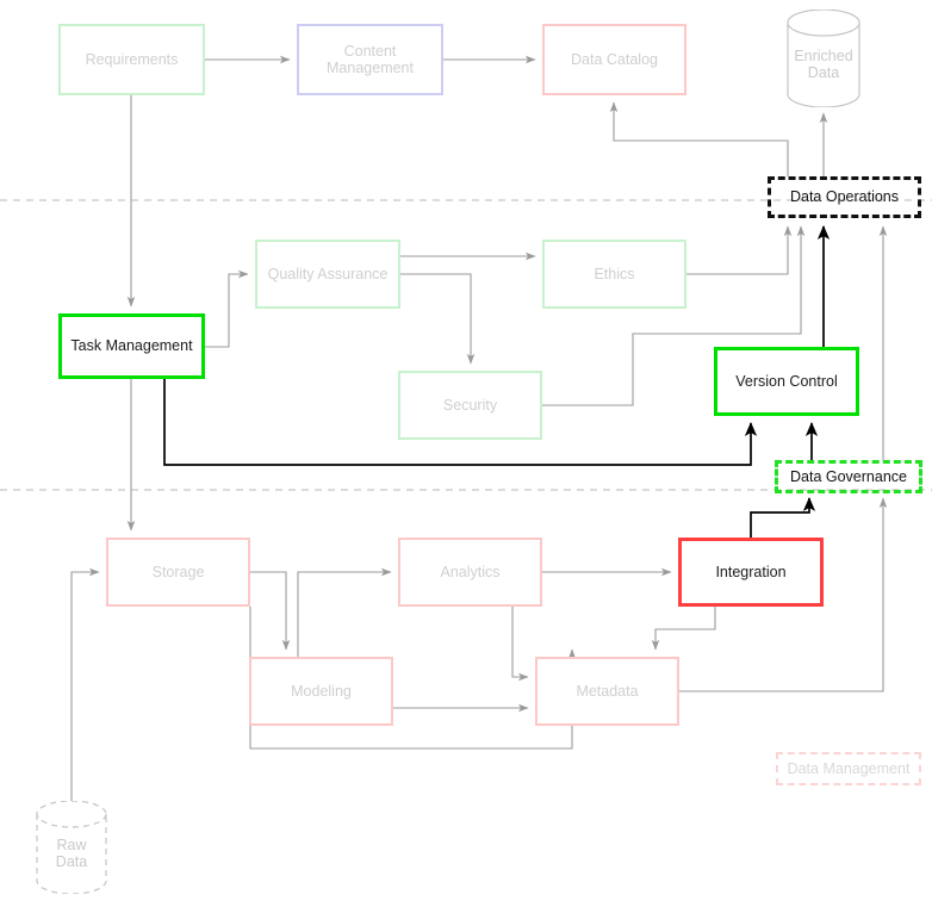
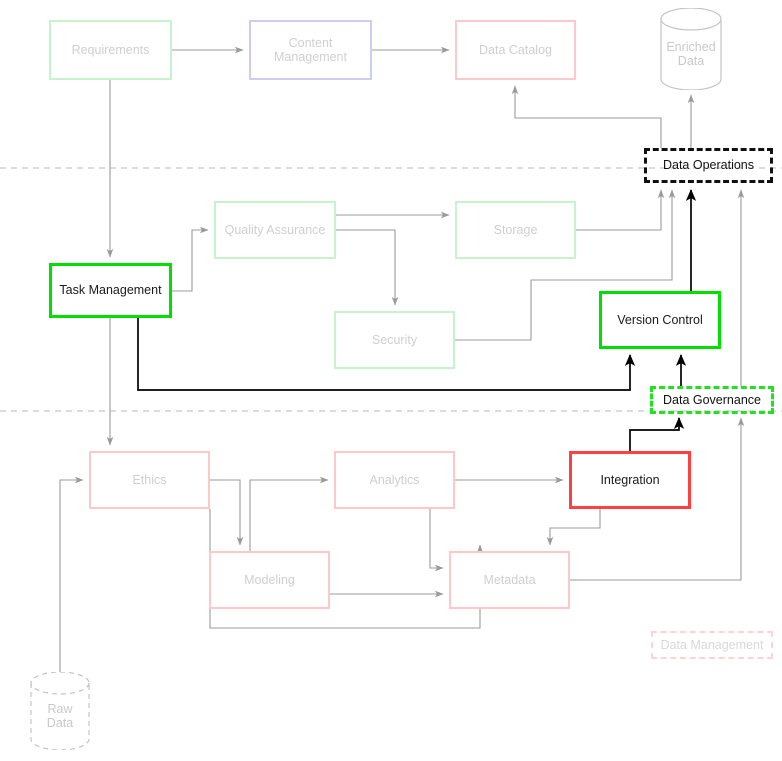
  Requirements
  Content
  Management
  Data Catalog
  Task Management
  Quality Assurance
- Ethics
+ Storage
  Security
  Version Control
- Storage
+ Ethics
  Analytics
  Integration
  Modeling
  Metadata
  Data Operations
  Data Governance
  Data Management
  Enriched
  Data
  Raw
  Data
